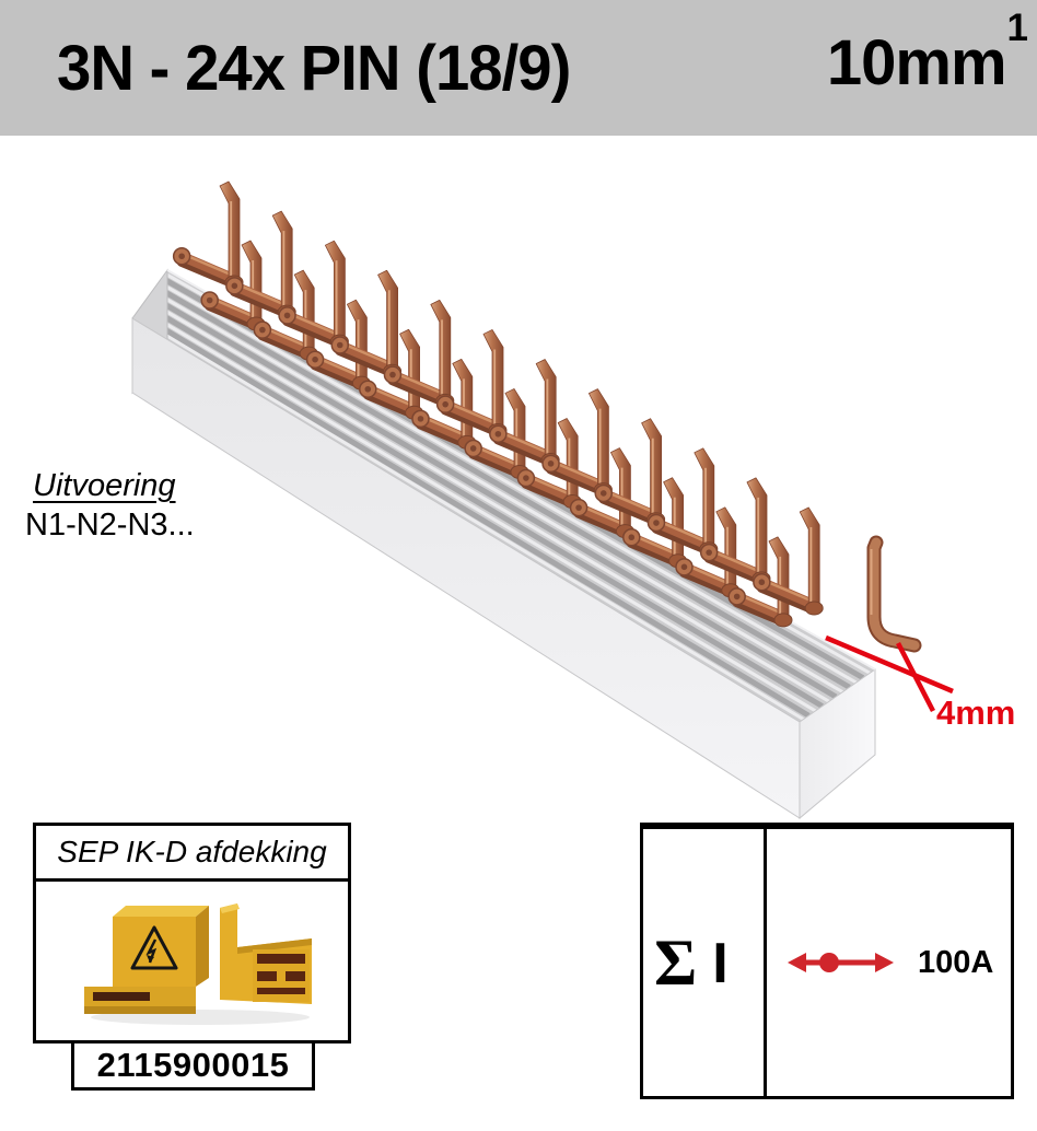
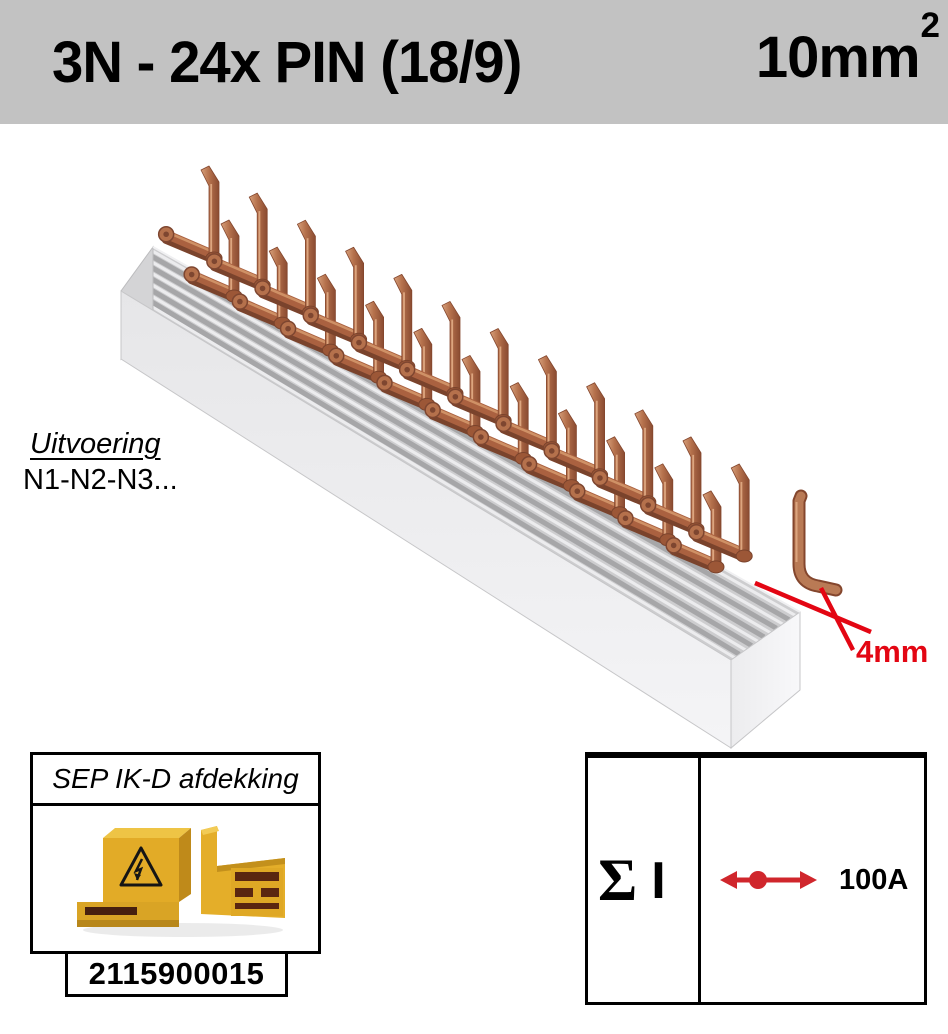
  3N - 24x PIN (18/9)
- 10mm1
+ 10mm2
  Uitvoering
  N1-N2-N3...
  4mm
  SEP IK-D afdekking
  2115900015
  Σ
  I
  100A
